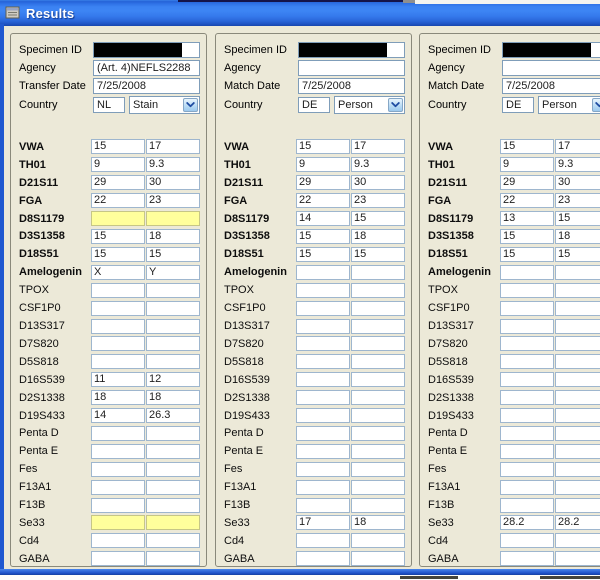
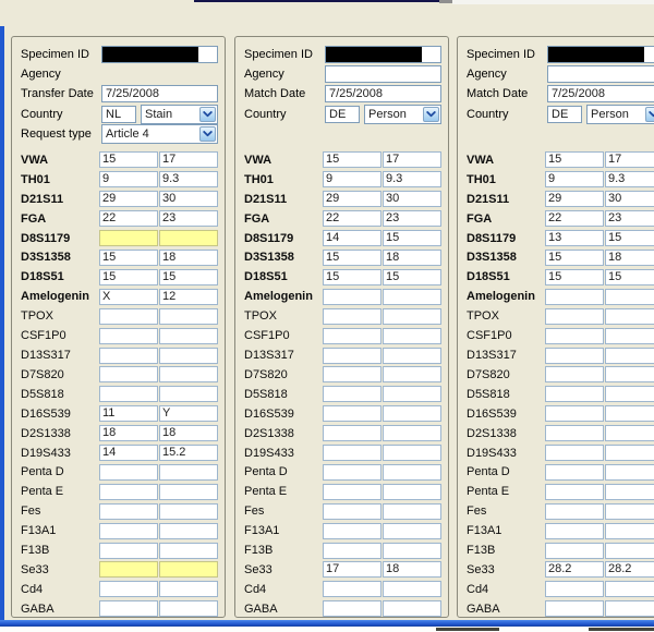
- Results
  Specimen ID
  Agency
- (Art. 4)NEFLS2288
  Transfer Date
  7/25/2008
  Country
  NL
  Stain
+ Request type
+ Article 4
  VWA
  15
  17
  TH01
  9
  9.3
  D21S11
  29
  30
  FGA
  22
  23
  D8S1179
  D3S1358
  15
  18
  D18S51
  15
  15
  Amelogenin
  X
- Y
+ 12
  TPOX
  CSF1P0
  D13S317
  D7S820
  D5S818
  D16S539
  11
- 12
+ Y
  D2S1338
  18
  18
  D19S433
  14
- 26.3
+ 15.2
  Penta D
  Penta E
  Fes
  F13A1
  F13B
  Se33
  Cd4
  GABA
  Specimen ID
  Agency
  Match Date
  7/25/2008
  Country
  DE
  Person
  VWA
  15
  17
  TH01
  9
  9.3
  D21S11
  29
  30
  FGA
  22
  23
  D8S1179
  14
  15
  D3S1358
  15
  18
  D18S51
  15
  15
  Amelogenin
  TPOX
  CSF1P0
  D13S317
  D7S820
  D5S818
  D16S539
  D2S1338
  D19S433
  Penta D
  Penta E
  Fes
  F13A1
  F13B
  Se33
  17
  18
  Cd4
  GABA
  Specimen ID
  Agency
  Match Date
  7/25/2008
  Country
  DE
  Person
  VWA
  15
  17
  TH01
  9
  9.3
  D21S11
  29
  30
  FGA
  22
  23
  D8S1179
  13
  15
  D3S1358
  15
  18
  D18S51
  15
  15
  Amelogenin
  TPOX
  CSF1P0
  D13S317
  D7S820
  D5S818
  D16S539
  D2S1338
  D19S433
  Penta D
  Penta E
  Fes
  F13A1
  F13B
  Se33
  28.2
  28.2
  Cd4
  GABA
